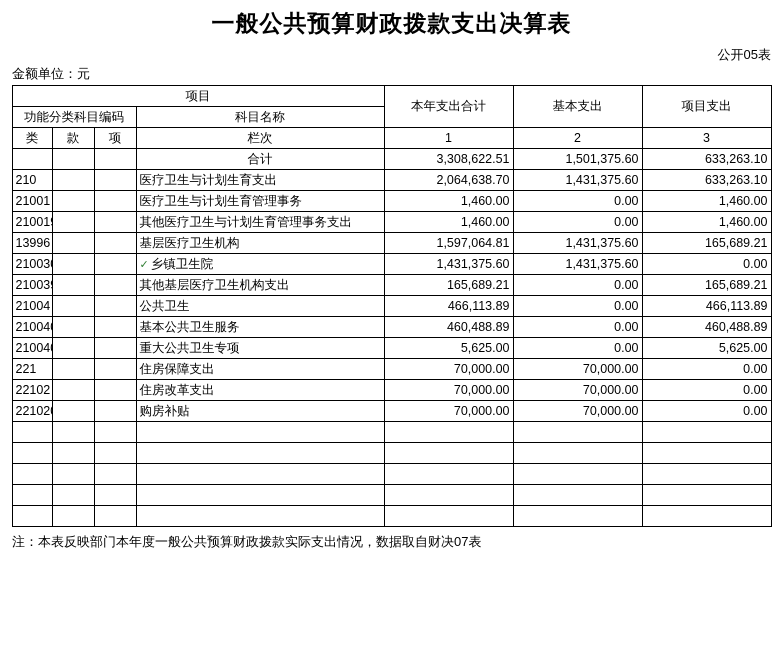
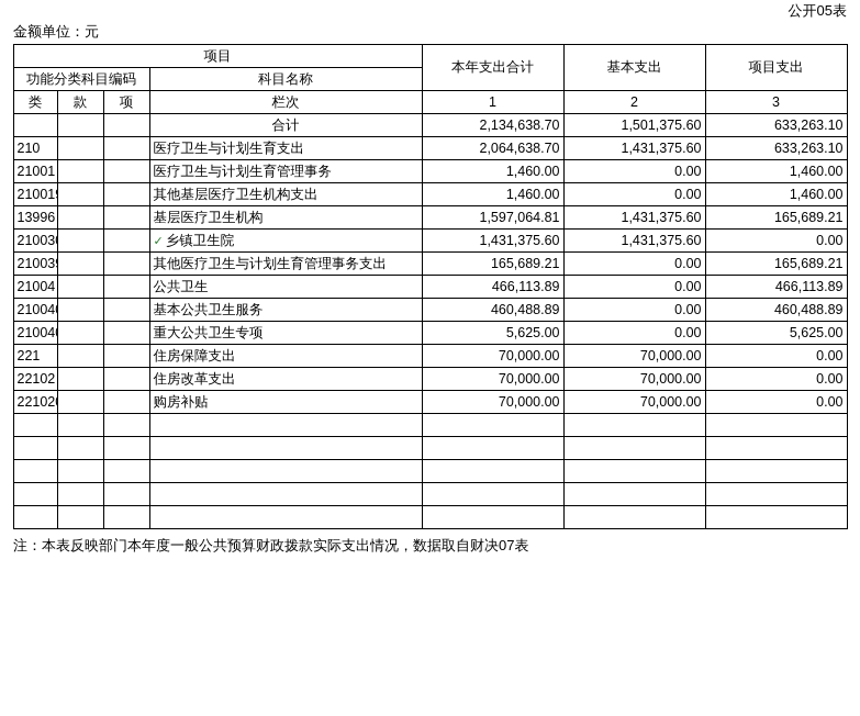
- 一般公共预算财政拨款支出决算表
  公开05表
  金额单位：元
  项目	本年支出合计	基本支出	项目支出
  功能分类科目编码	科目名称
  类	款	项	栏次	1	2	3
- 			合计	3,308,622.51	1,501,375.60	633,263.10
+ 			合计	2,134,638.70	1,501,375.60	633,263.10
  210			医疗卫生与计划生育支出	2,064,638.70	1,431,375.60	633,263.10
  21001			医疗卫生与计划生育管理事务	1,460.00	0.00	1,460.00
- 21001			其他医疗卫生与计划生育管理事务支出	1,460.00	0.00	1,460.00
+ 21001			其他基层医疗卫生机构支出	1,460.00	0.00	1,460.00
  13996			基层医疗卫生机构	1,597,064.81	1,431,375.60	165,689.21
  21003			✓ 乡镇卫生院	1,431,375.60	1,431,375.60	0.00
- 21003			其他基层医疗卫生机构支出	165,689.21	0.00	165,689.21
+ 21003			其他医疗卫生与计划生育管理事务支出	165,689.21	0.00	165,689.21
  21004			公共卫生	466,113.89	0.00	466,113.89
  21004			基本公共卫生服务	460,488.89	0.00	460,488.89
  21004			重大公共卫生专项	5,625.00	0.00	5,625.00
  221			住房保障支出	70,000.00	70,000.00	0.00
  22102			住房改革支出	70,000.00	70,000.00	0.00
  22102			购房补贴	70,000.00	70,000.00	0.00
  注：本表反映部门本年度一般公共预算财政拨款实际支出情况，数据取自财决07表
